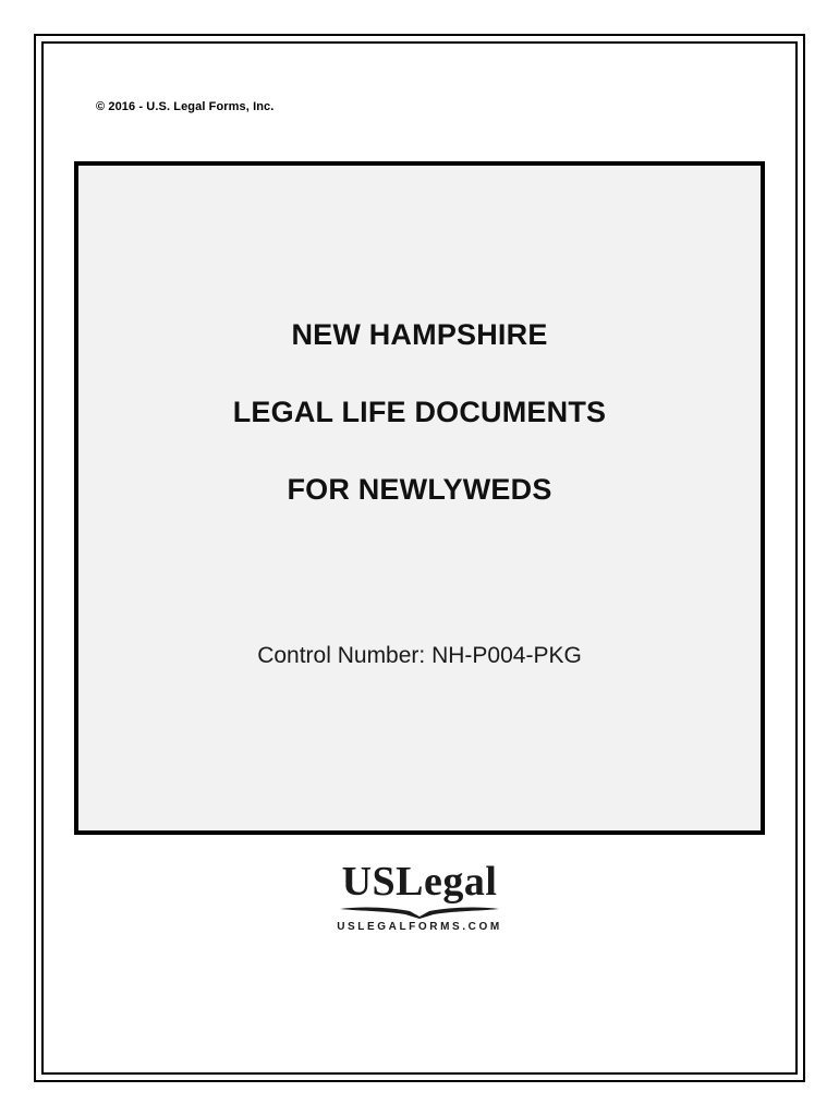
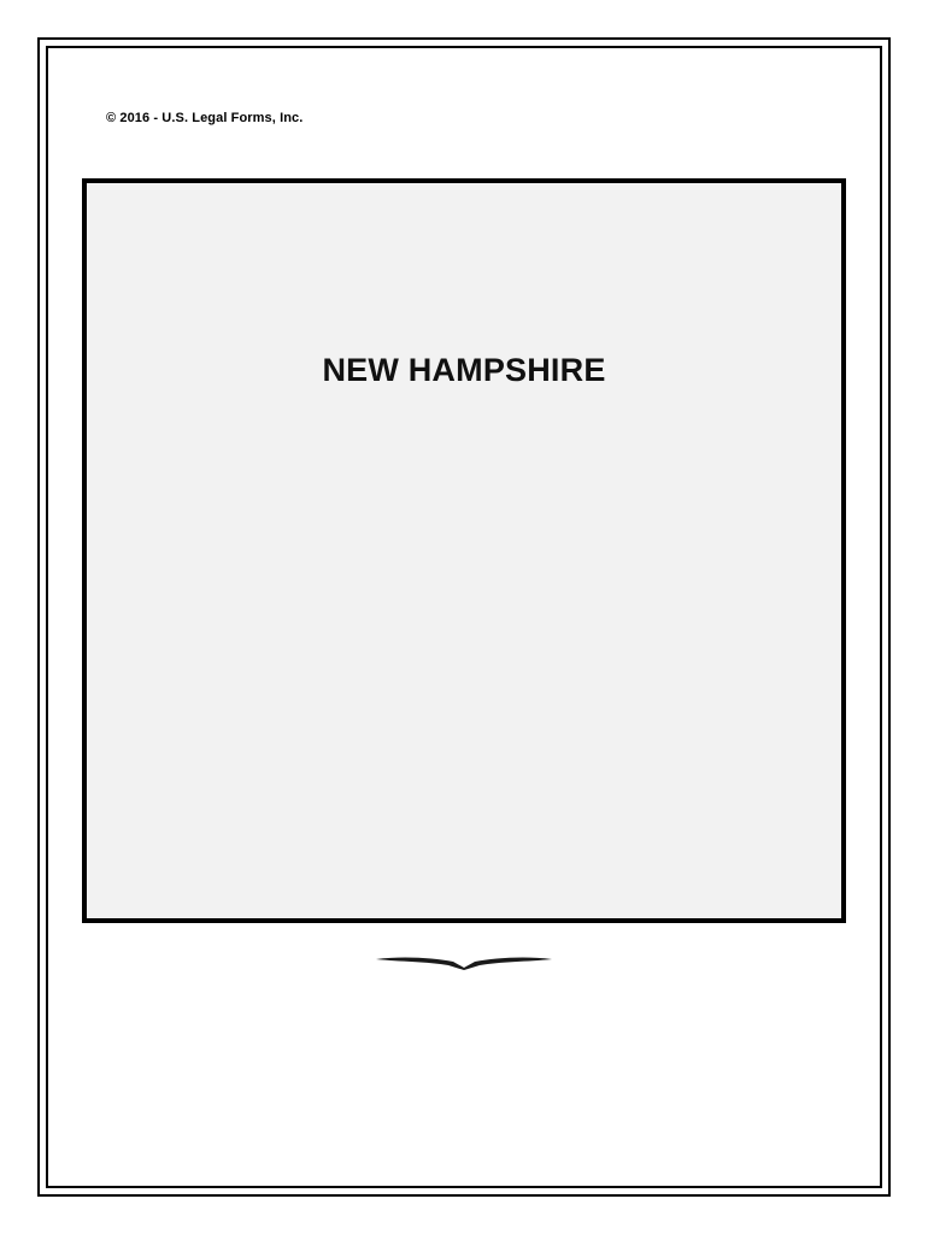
  © 2016 - U.S. Legal Forms, Inc.
  NEW HAMPSHIRE
- LEGAL LIFE DOCUMENTS
- FOR NEWLYWEDS
- Control Number: NH-P004-PKG
- USLegal
- USLEGALFORMS.COM
